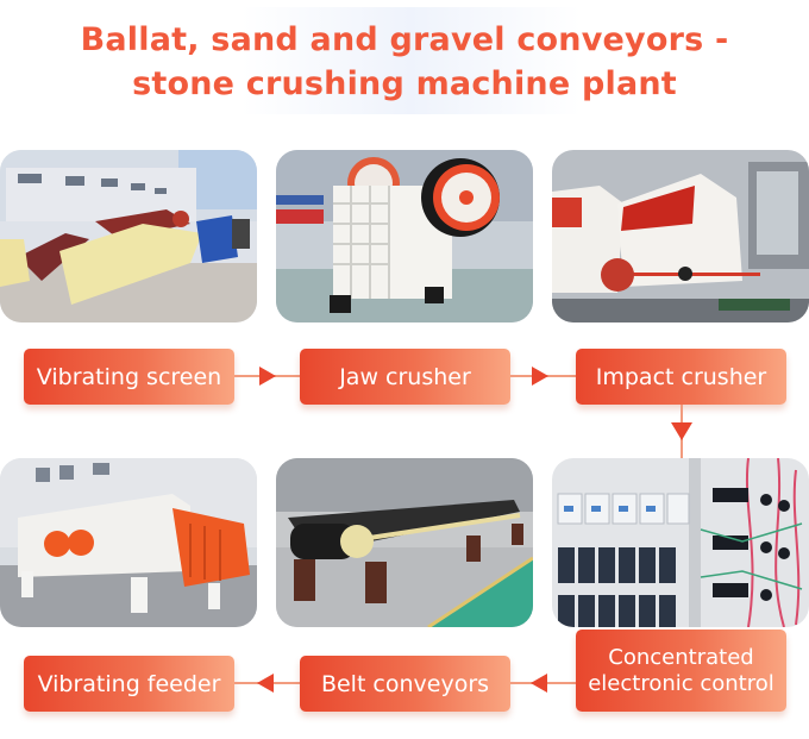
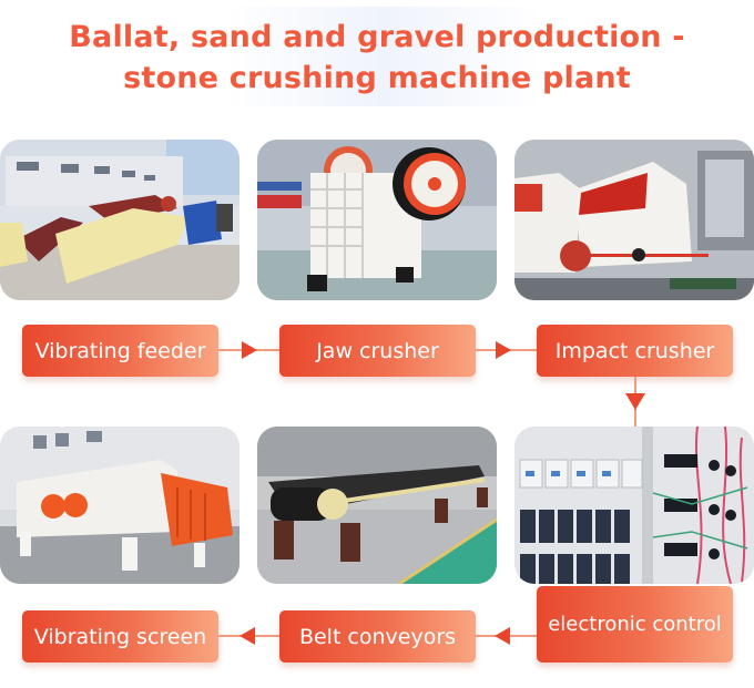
- Ballat, sand and gravel conveyors -
+ Ballat, sand and gravel production -
  stone crushing machine plant
- Vibrating screen
+ Vibrating feeder
  Jaw crusher
  Impact crusher
- Vibrating feeder
+ Vibrating screen
  Belt conveyors
- Concentrated
  electronic control
